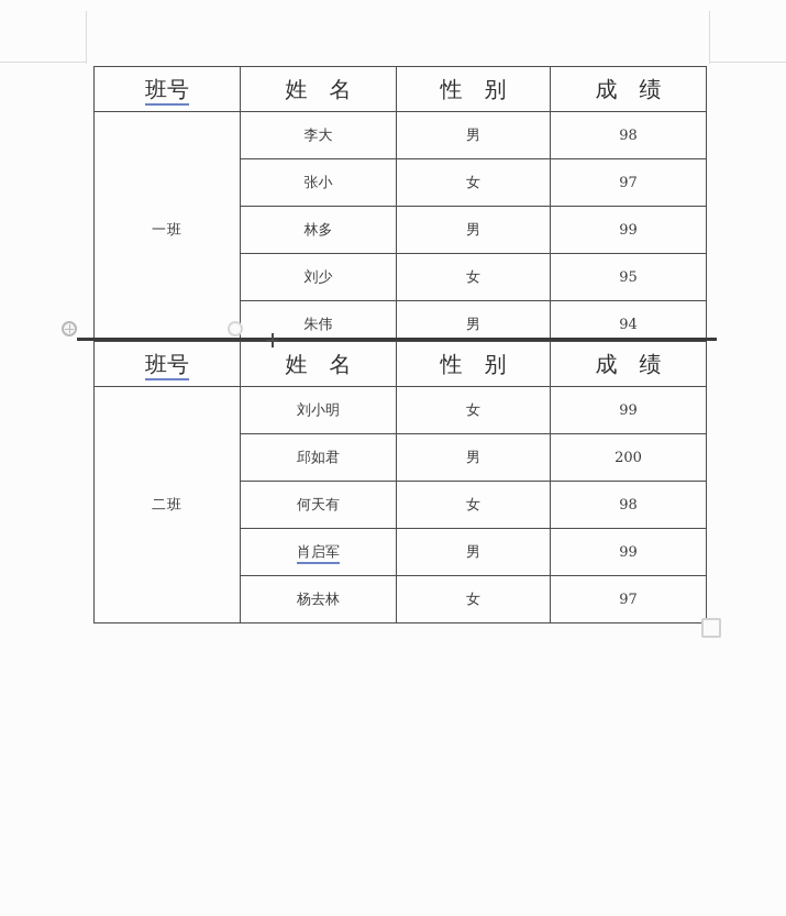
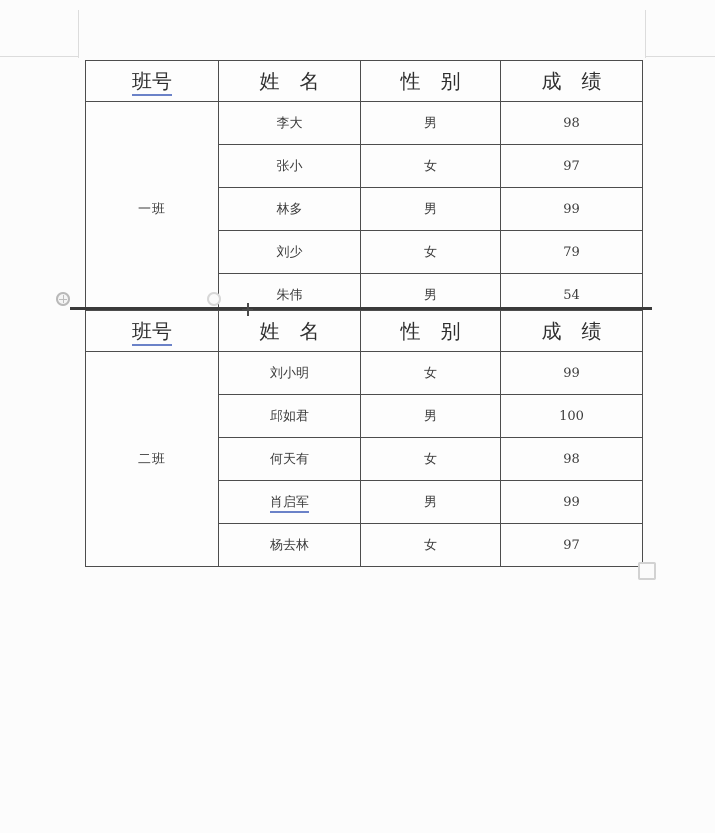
  班号	姓 名	性 别	成 绩
  一班	李大	男	98
  张小	女	97
  林多	男	99
- 刘少	女	95
+ 刘少	女	79
- 朱伟	男	94
+ 朱伟	男	54
  班号	姓 名	性 别	成 绩
  二班	刘小明	女	99
- 邱如君	男	200
+ 邱如君	男	100
  何天有	女	98
  肖启军	男	99
  杨去林	女	97
